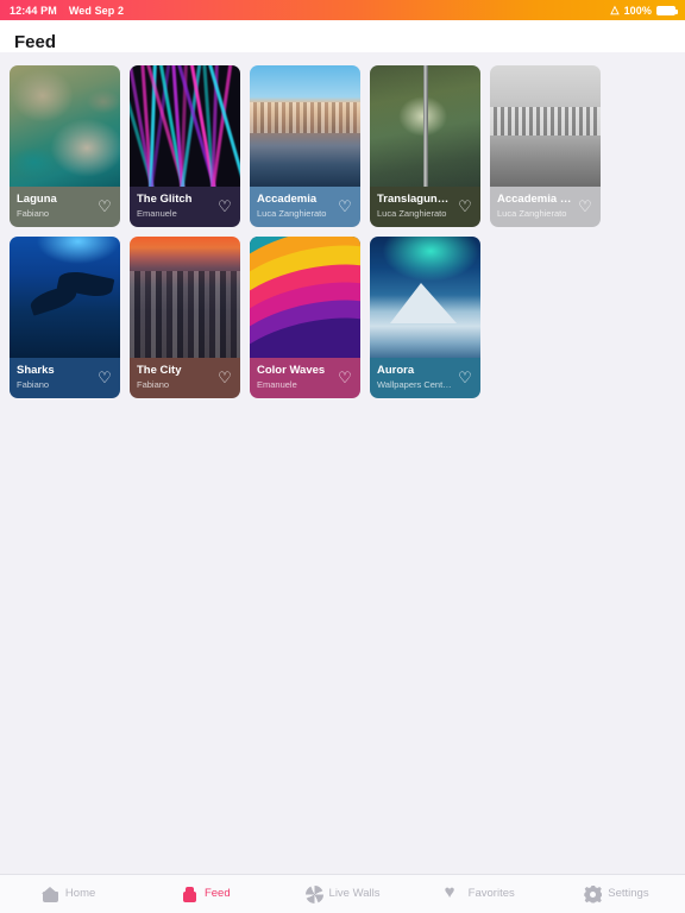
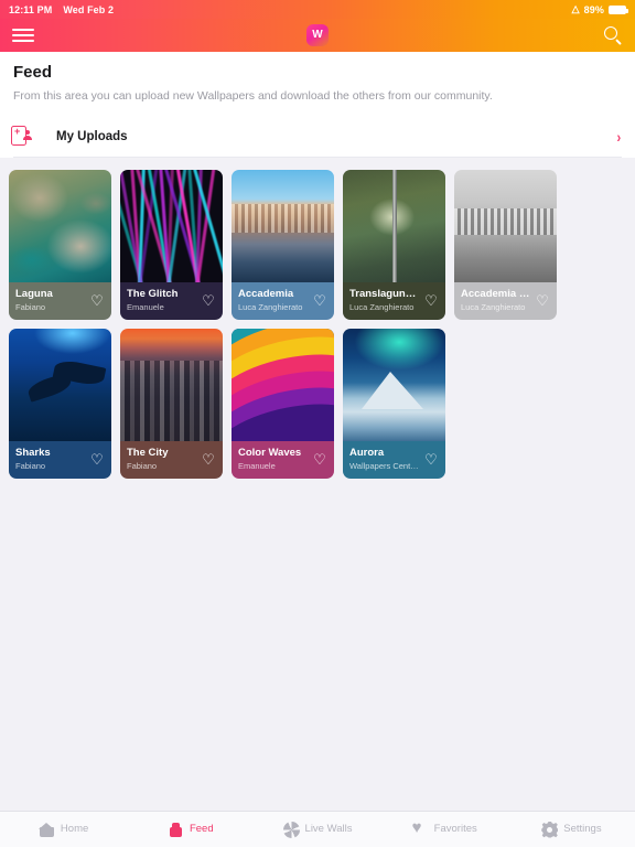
- 12:44 PM
+ 12:11 PM
- Wed Sep 2
+ Wed Feb 2
  △
- 100%
+ 89%
+ W
  Feed
+ From this area you can upload new Wallpapers and download the others from our community.
+ +
+ My Uploads
+ ›
  Laguna
  Fabiano
  ♡
  The Glitch
  Emanuele
  ♡
  Accademia
  Luca Zanghierato
  ♡
  Translagunare
  Luca Zanghierato
  ♡
  Accademia Bl
  Luca Zanghierato
  ♡
  Sharks
  Fabiano
  ♡
  The City
  Fabiano
  ♡
  Color Waves
  Emanuele
  ♡
  Aurora
  Wallpapers Central
  ♡
  Home
  Feed
  Live Walls
  Favorites
  Settings
